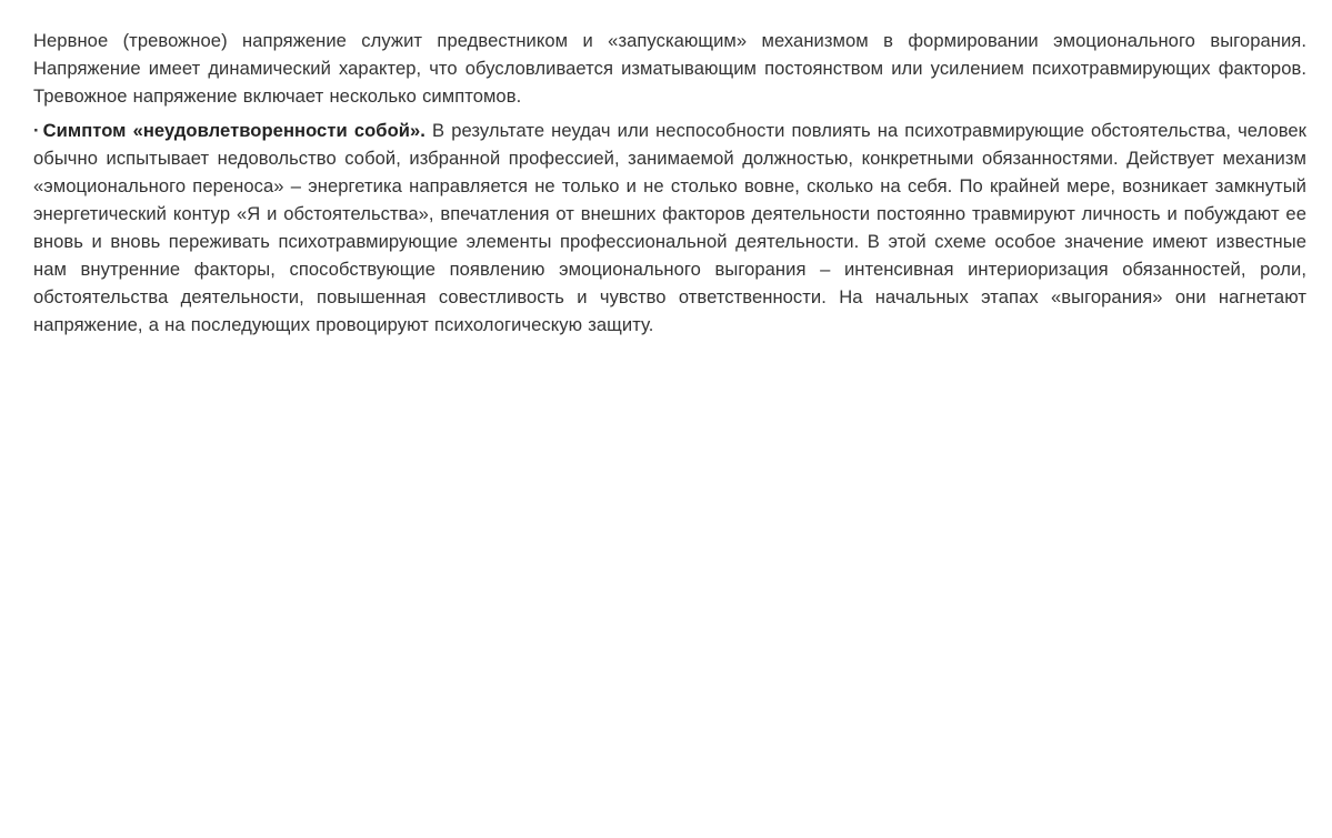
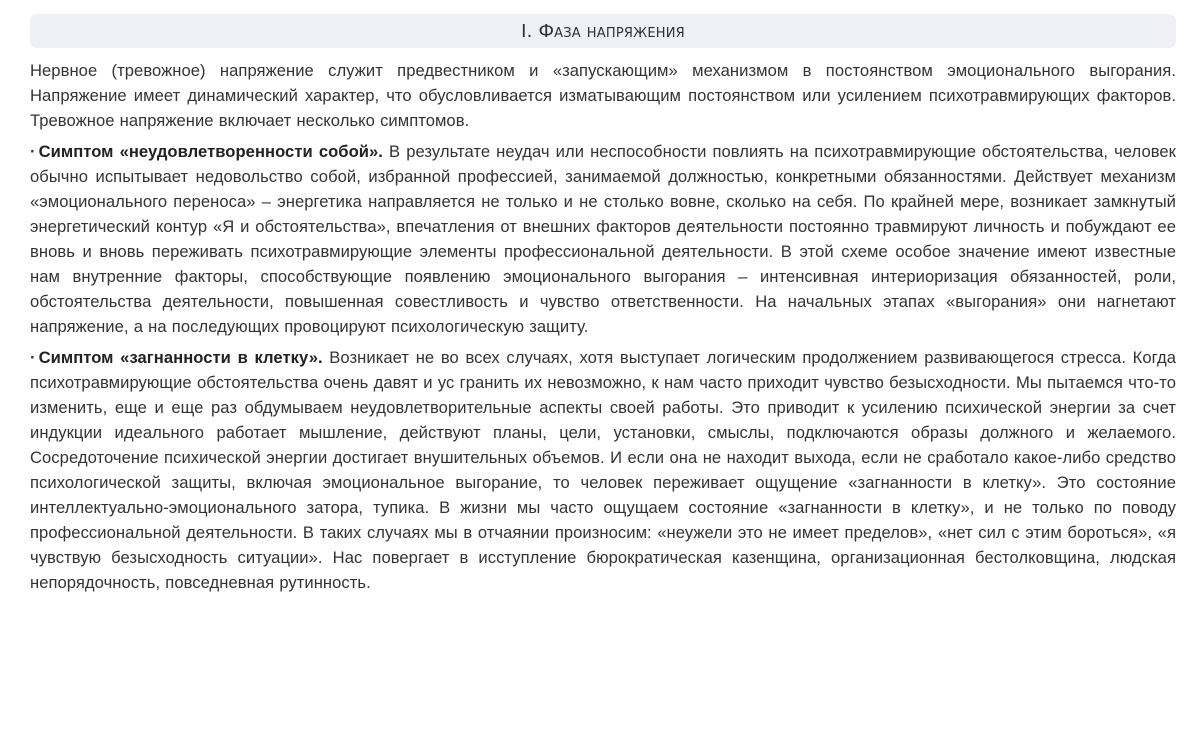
+ I. Фаза напряжения
- Нервное (тревожное) напряжение служит предвестником и «запускающим» механизмом в формировании эмоционального выгорания. Напряжение имеет динамический характер, что обусловливается изматывающим постоянством или усилением психотравмирующих факторов. Тревожное напряжение включает несколько симптомов.
+ Нервное (тревожное) напряжение служит предвестником и «запускающим» механизмом в постоянством эмоционального выгорания. Напряжение имеет динамический характер, что обусловливается изматывающим постоянством или усилением психотравмирующих факторов. Тревожное напряжение включает несколько симптомов.
  · Симптом «неудовлетворенности собой». В результате неудач или неспособности повлиять на психотравмирующие обстоятельства, человек обычно испытывает недовольство собой, избранной профессией, занимаемой должностью, конкретными обязанностями. Действует механизм «эмоционального переноса» – энергетика направляется не только и не столько вовне, сколько на себя. По крайней мере, возникает замкнутый энергетический контур «Я и обстоятельства», впечатления от внешних факторов деятельности постоянно травмируют личность и побуждают ее вновь и вновь переживать психотравмирующие элементы профессиональной деятельности. В этой схеме особое значение имеют известные нам внутренние факторы, способствующие появлению эмоционального выгорания – интенсивная интериоризация обязанностей, роли, обстоятельства деятельности, повышенная совестливость и чувство ответственности. На начальных этапах «выгорания» они нагнетают напряжение, а на последующих провоцируют психологическую защиту.
+ · Симптом «загнанности в клетку». Возникает не во всех случаях, хотя выступает логическим продолжением развивающегося стресса. Когда психотравмирующие обстоятельства очень давят и ус гранить их невозможно, к нам часто приходит чувство безысходности. Мы пытаемся что-то изменить, еще и еще раз обдумываем неудовлетворительные аспекты своей работы. Это приводит к усилению психической энергии за счет индукции идеального работает мышление, действуют планы, цели, установки, смыслы, подключаются образы должного и желаемого. Сосредоточение психической энергии достигает внушительных объемов. И если она не находит выхода, если не сработало какое-либо средство психологической защиты, включая эмоциональное выгорание, то человек переживает ощущение «загнанности в клетку». Это состояние интеллектуально-эмоционального затора, тупика. В жизни мы часто ощущаем состояние «загнанности в клетку», и не только по поводу профессиональной деятельности. В таких случаях мы в отчаянии произносим: «неужели это не имеет пределов», «нет сил с этим бороться», «я чувствую безысходность ситуации». Нас повергает в исступление бюрократическая казенщина, организационная бестолковщина, людская непорядочность, повседневная рутинность.
